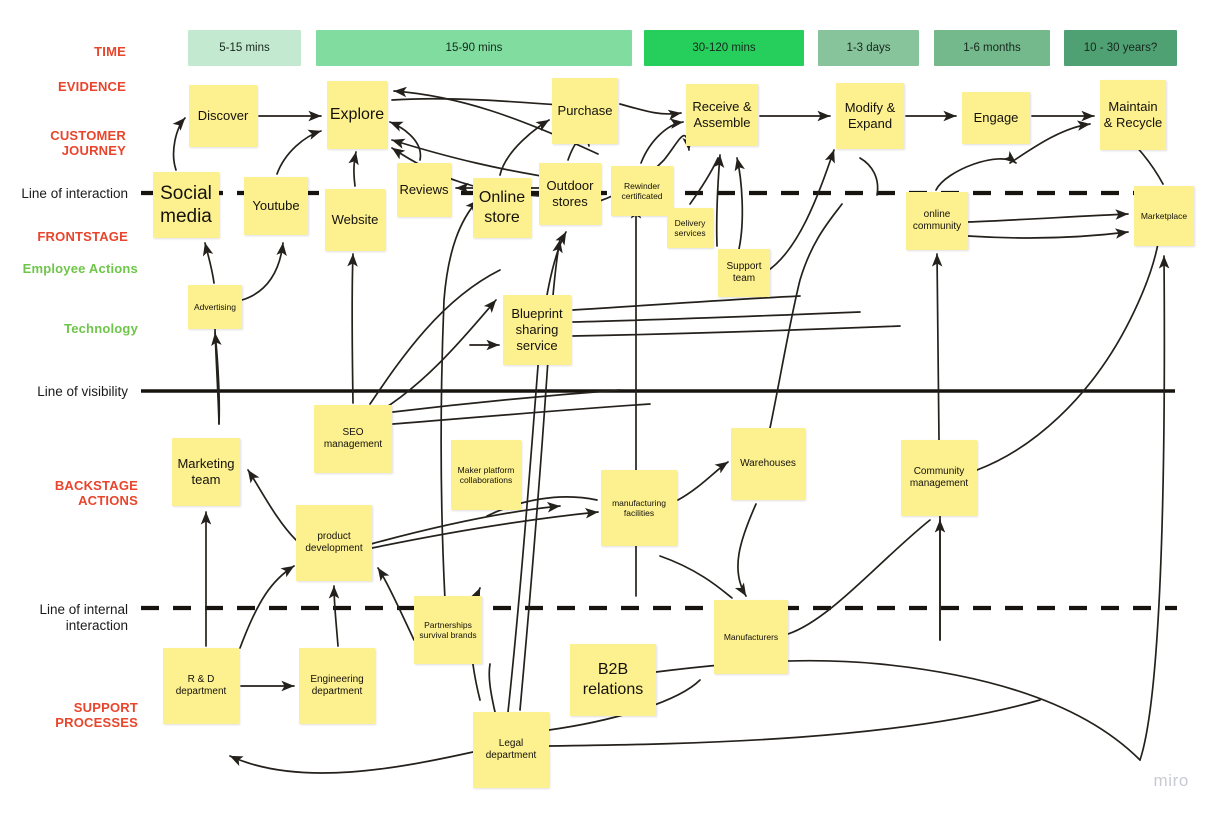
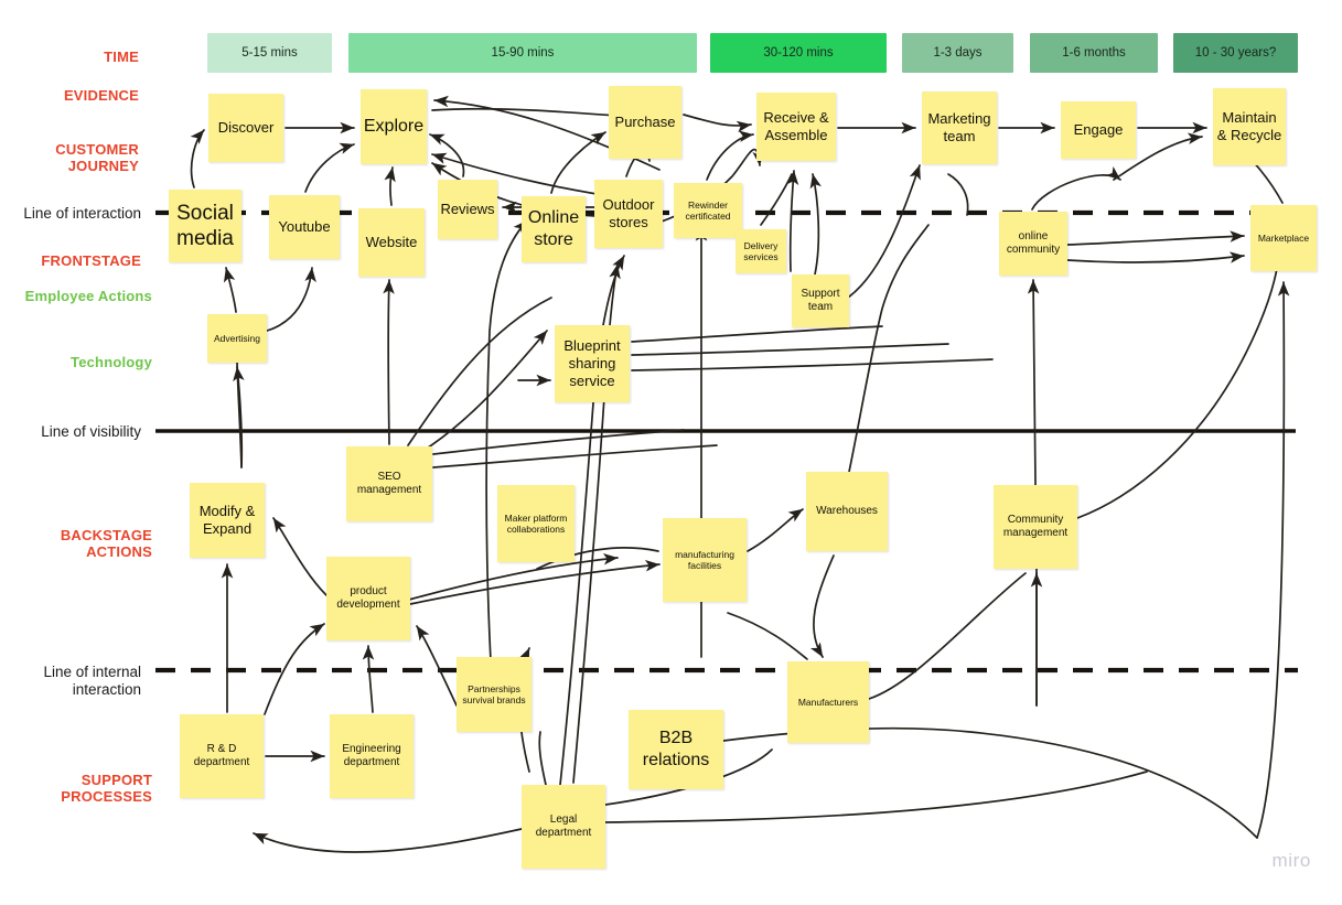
  TIME
  EVIDENCE
  CUSTOMER
  JOURNEY
  Line of interaction
  FRONTSTAGE
  Employee Actions
  Technology
  Line of visibility
  BACKSTAGE
  ACTIONS
  Line of internal
  interaction
  SUPPORT
  PROCESSES
  5-15 mins
  15-90 mins
  30-120 mins
  1-3 days
  1-6 months
  10 - 30 years?
  Discover
  Explore
  Purchase
  Receive & Assemble
- Modify & Expand
+ Marketing team
  Engage
  Maintain & Recycle
  Social media
  Youtube
  Website
  Reviews
  Online store
  Outdoor stores
  Rewinder certificated
  Delivery services
  Support team
  online community
  Marketplace
  Advertising
  Blueprint sharing service
  SEO management
- Marketing team
+ Modify & Expand
  Maker platform collaborations
  manufacturing facilities
  Warehouses
  Community management
  product development
  Partnerships survival brands
  Manufacturers
  B2B relations
  R & D department
  Engineering department
  Legal department
  miro
